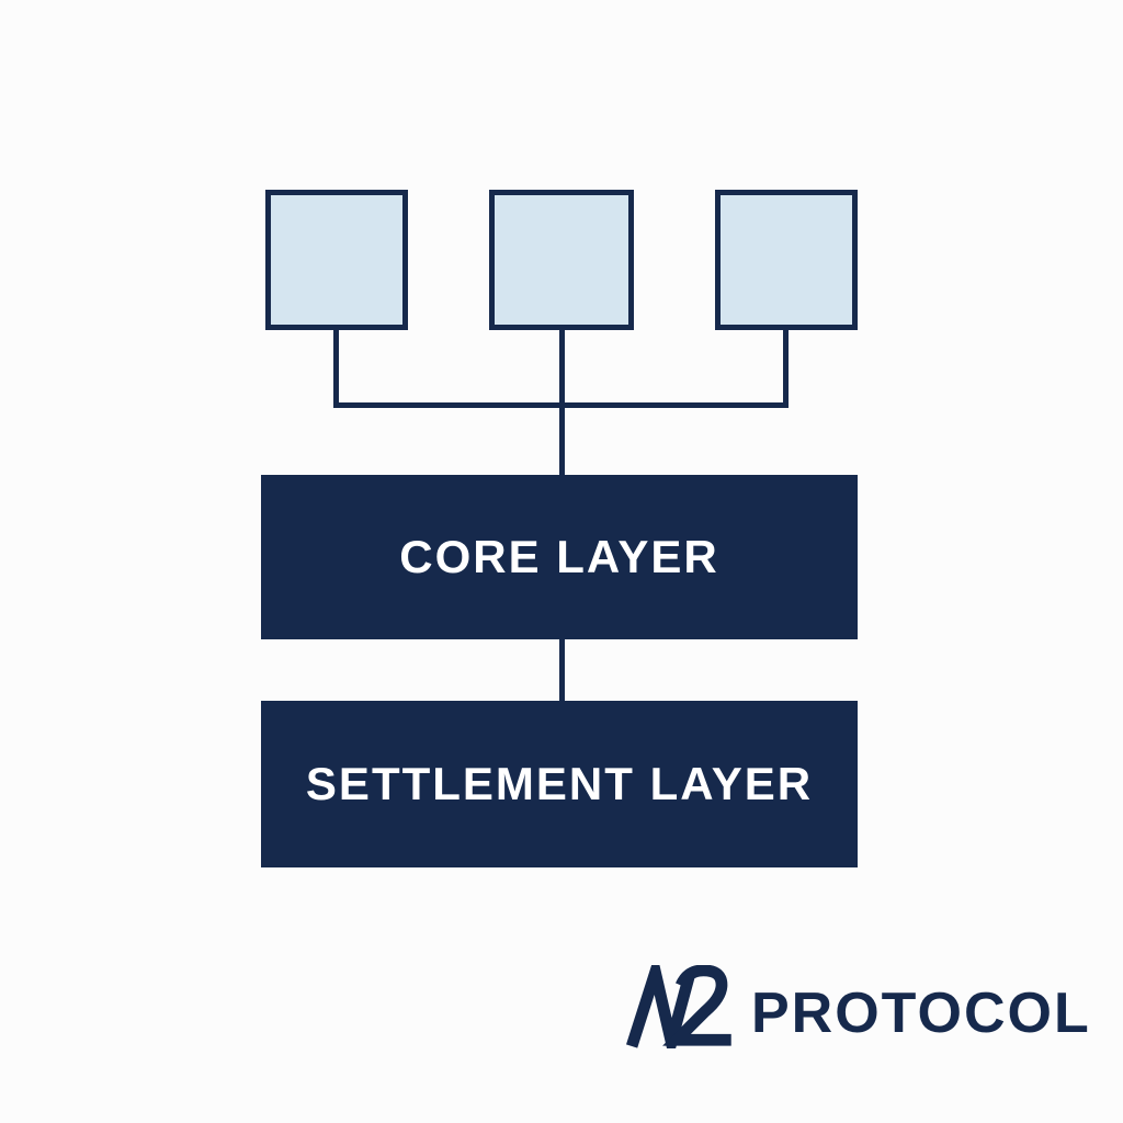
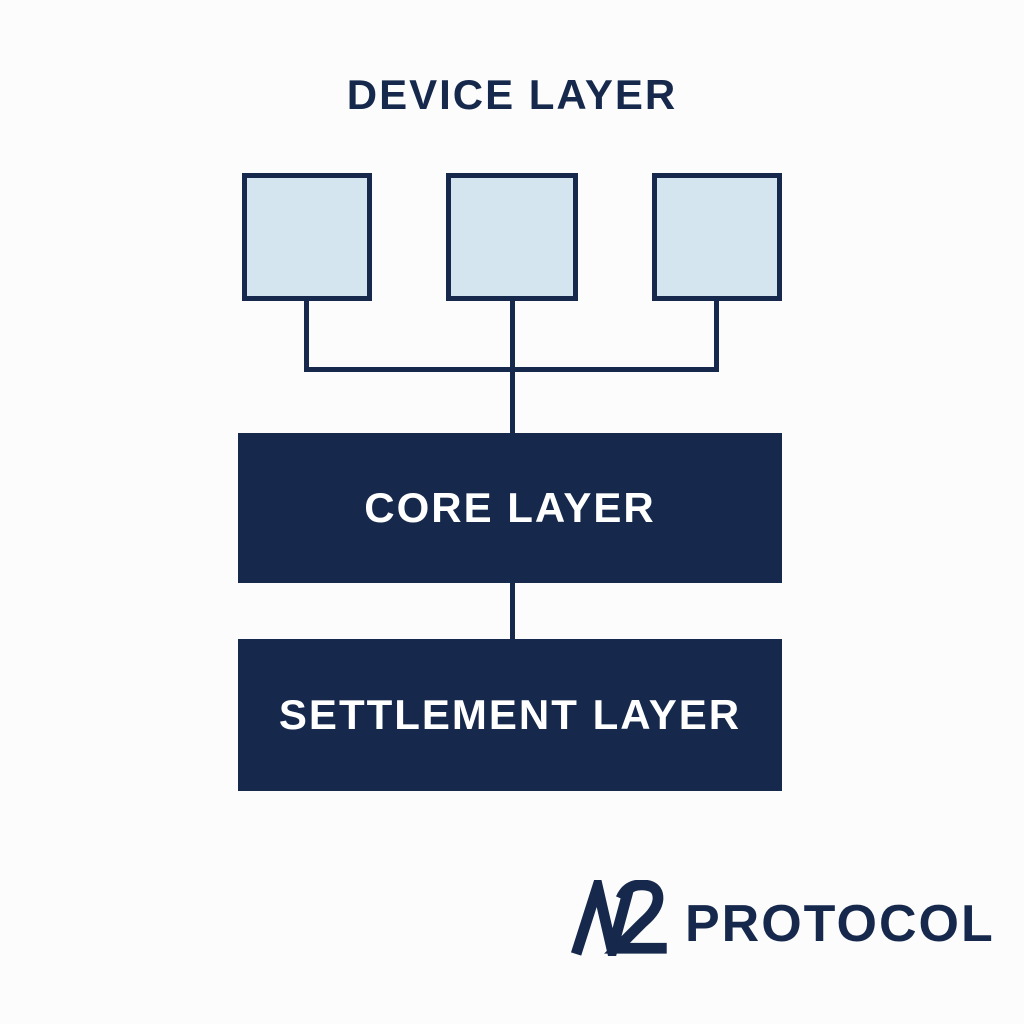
+ DEVICE LAYER
  CORE LAYER
  SETTLEMENT LAYER
  PROTOCOL
